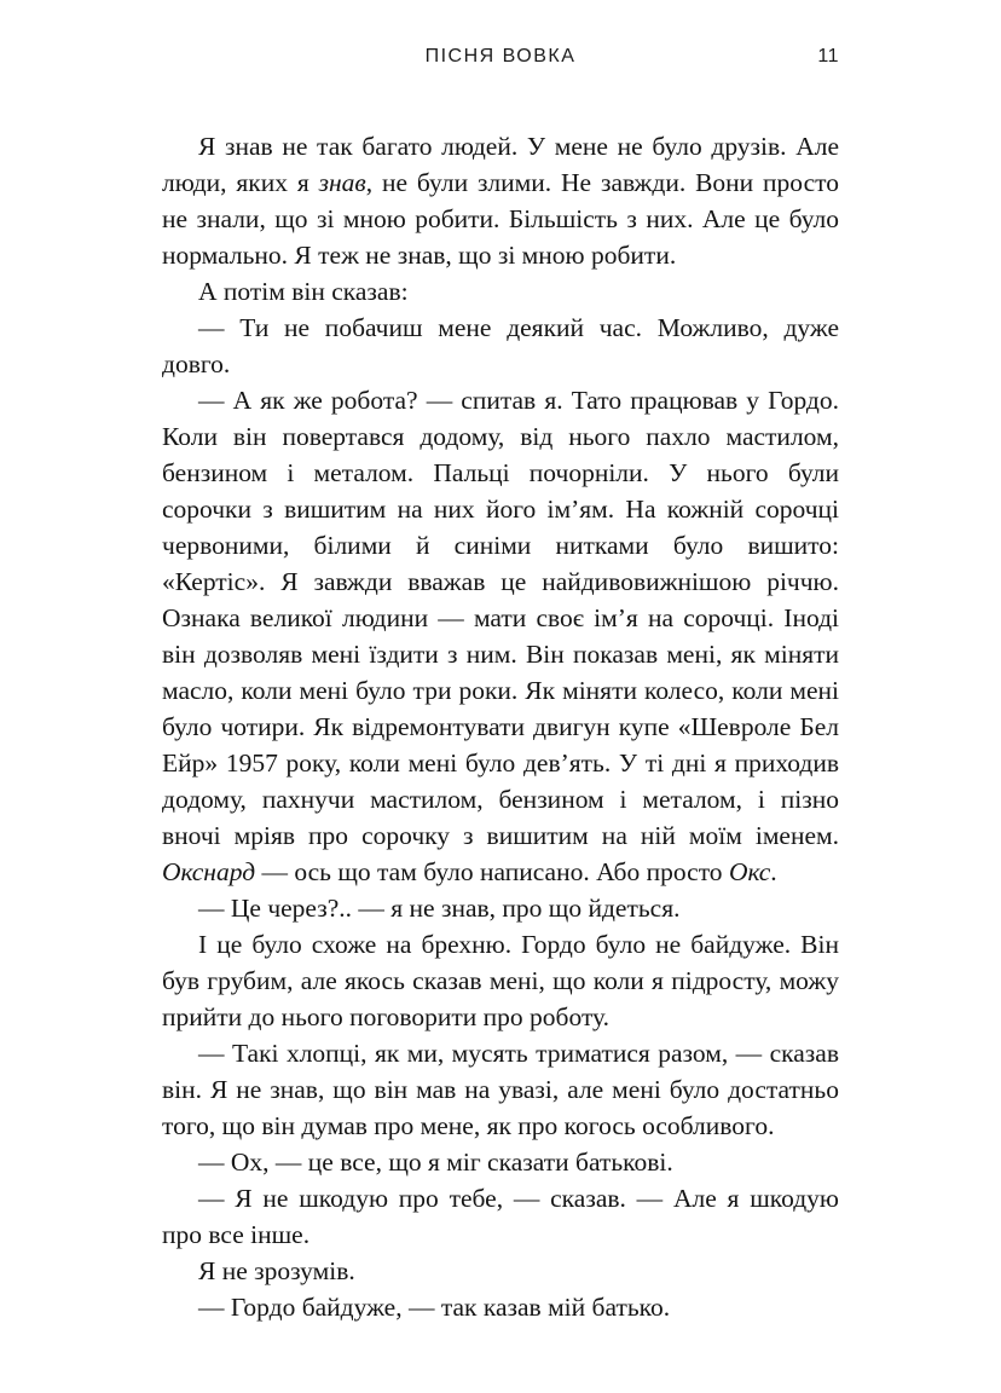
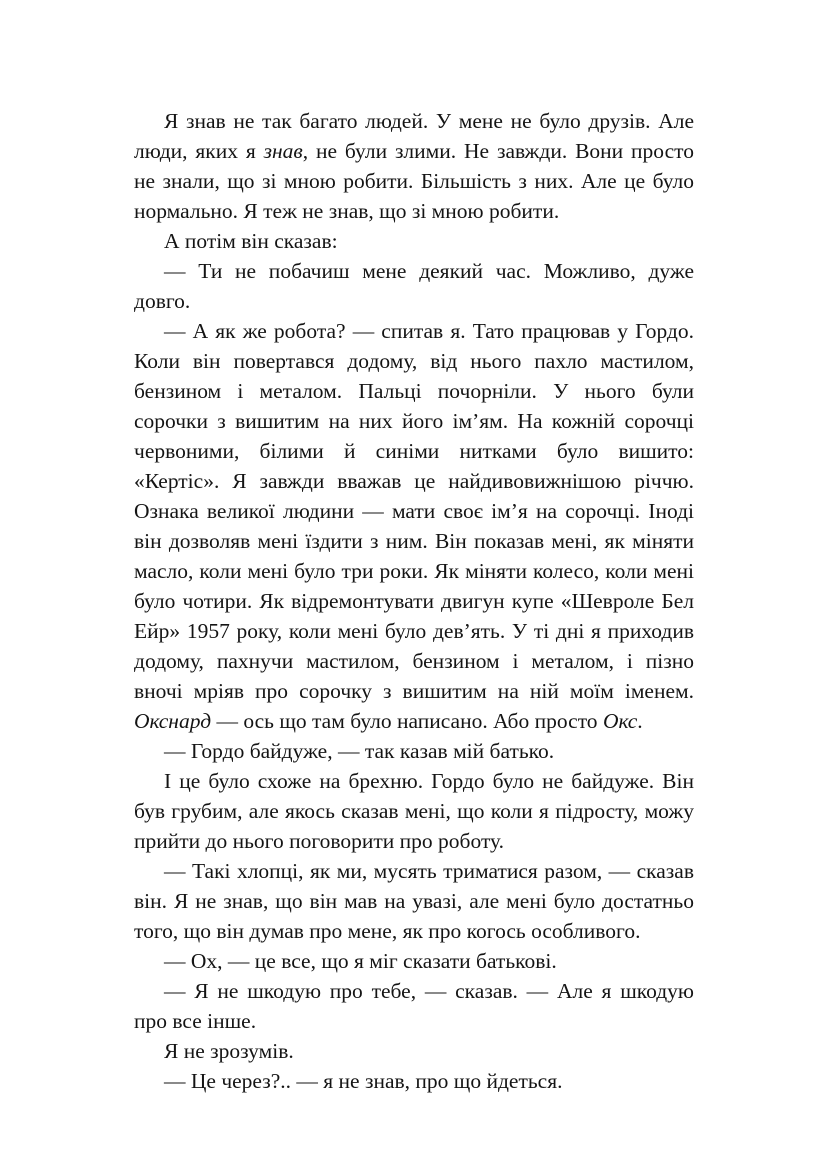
- ПІСНЯ ВОВКА
- 11
  Я знав не так багато людей. У мене не було друзів. Але люди, яких я знав, не були злими. Не завжди. Вони просто не знали, що зі мною робити. Більшість з них. Але це було нормально. Я теж не знав, що зі мною робити.
  А потім він сказав:
  — Ти не побачиш мене деякий час. Можливо, дуже довго.
  — А як же робота? — спитав я. Тато працював у Гордо. Коли він повертався додому, від нього пахло мастилом, бензином і металом. Пальці почорніли. У нього були сорочки з вишитим на них його ім’ям. На кожній сорочці червоними, білими й синіми нитками було вишито: «Кертіс». Я завжди вважав це найдивовижнішою річчю. Ознака великої людини — мати своє ім’я на сорочці. Іноді він дозволяв мені їздити з ним. Він показав мені, як міняти масло, коли мені було три роки. Як міняти колесо, коли мені було чотири. Як відремонтувати двигун купе «Шевроле Бел Ейр» 1957 року, коли мені було дев’ять. У ті дні я приходив додому, пахнучи мастилом, бензином і металом, і пізно вночі мріяв про сорочку з вишитим на ній моїм іменем. Окснард — ось що там було написано. Або просто Окс.
- — Це через?.. — я не знав, про що йдеться.
+ — Гордо байдуже, — так казав мій батько.
  І це було схоже на брехню. Гордо було не байдуже. Він був грубим, але якось сказав мені, що коли я підросту, можу прийти до нього поговорити про роботу.
  — Такі хлопці, як ми, мусять триматися разом, — сказав він. Я не знав, що він мав на увазі, але мені було достатньо того, що він думав про мене, як про когось особливого.
  — Ох, — це все, що я міг сказати батькові.
  — Я не шкодую про тебе, — сказав. — Але я шкодую про все інше.
  Я не зрозумів.
- — Гордо байдуже, — так казав мій батько.
+ — Це через?.. — я не знав, про що йдеться.
